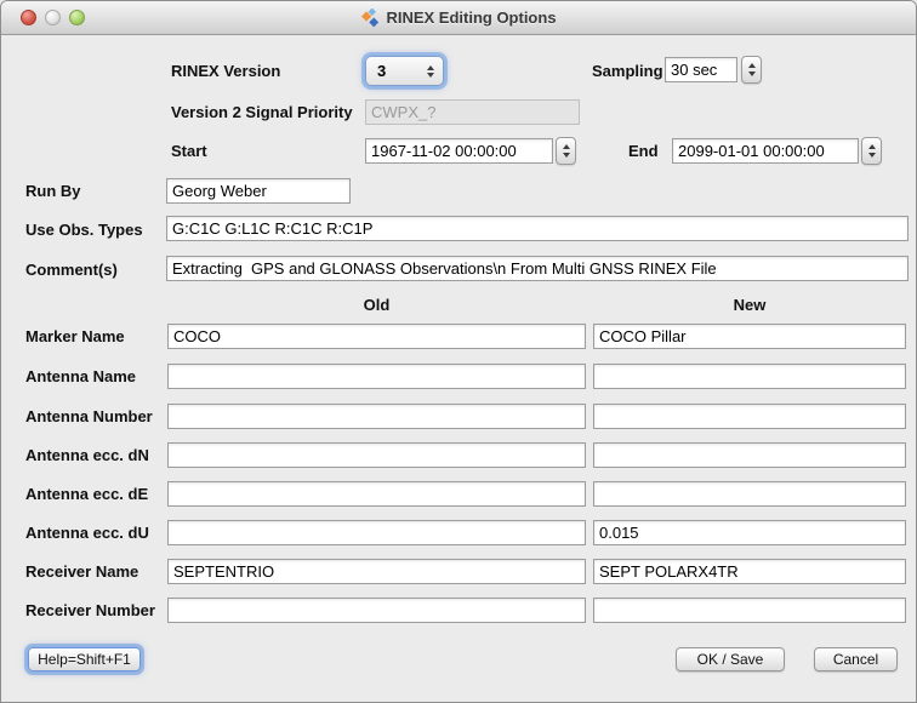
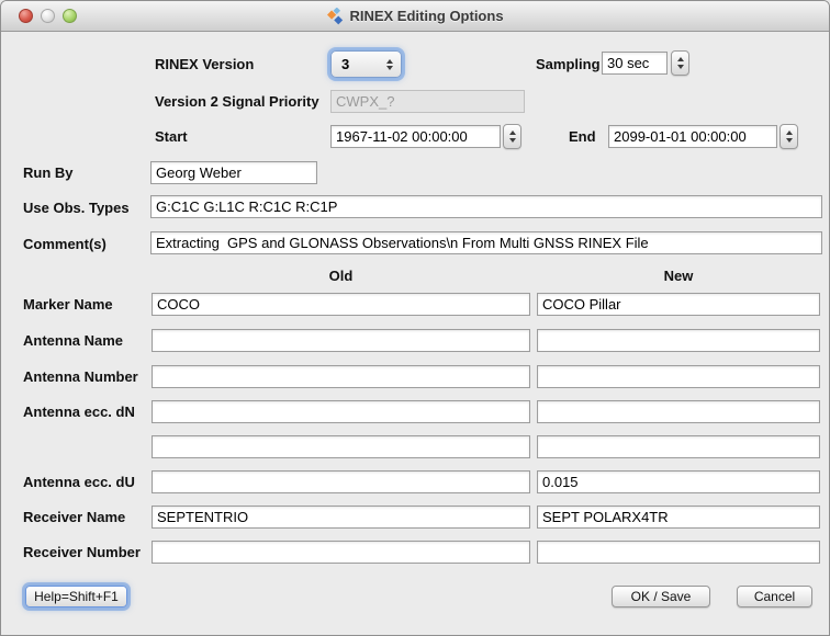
  RINEX Editing Options
  RINEX Version
  3
  Sampling
  30 sec
  Version 2 Signal Priority
  CWPX_?
  Start
  1967-11-02 00:00:00
  End
  2099-01-01 00:00:00
  Run By
  Georg Weber
  Use Obs. Types
  G:C1C G:L1C R:C1C R:C1P
  Comment(s)
  Extracting GPS and GLONASS Observations\n From Multi GNSS RINEX File
  Old
  New
  Marker Name
  COCO
  COCO Pillar
  Antenna Name
  Antenna Number
  Antenna ecc. dN
- Antenna ecc. dE
  Antenna ecc. dU
  0.015
  Receiver Name
  SEPTENTRIO
  SEPT POLARX4TR
  Receiver Number
  Help=Shift+F1
  OK / Save
  Cancel
